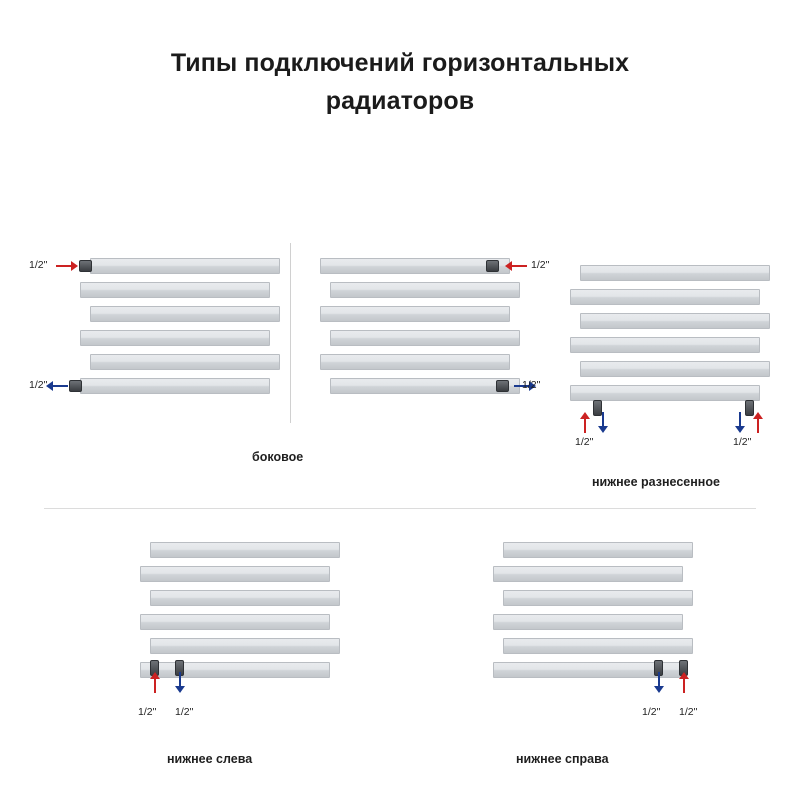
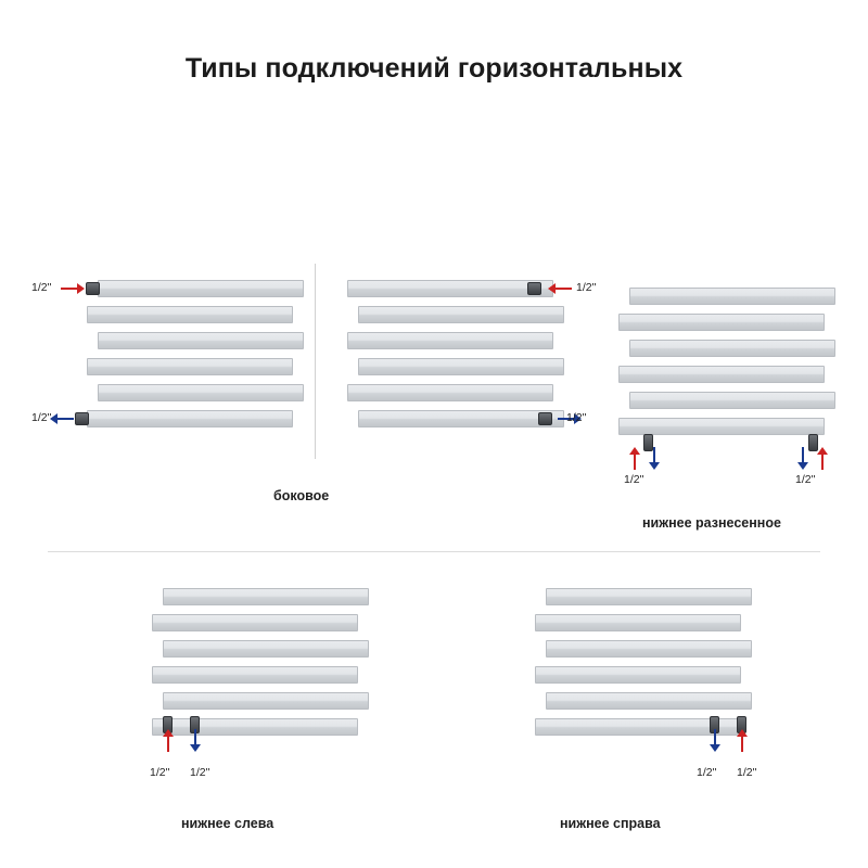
  Типы подключений горизонтальных
- радиаторов
  1/2"
  1/2"
  1/2"
  1/2"
  боковое
  1/2"
  1/2"
  нижнее разнесенное
  1/2"
  1/2"
  нижнее слева
  1/2"
  1/2"
  нижнее справа
